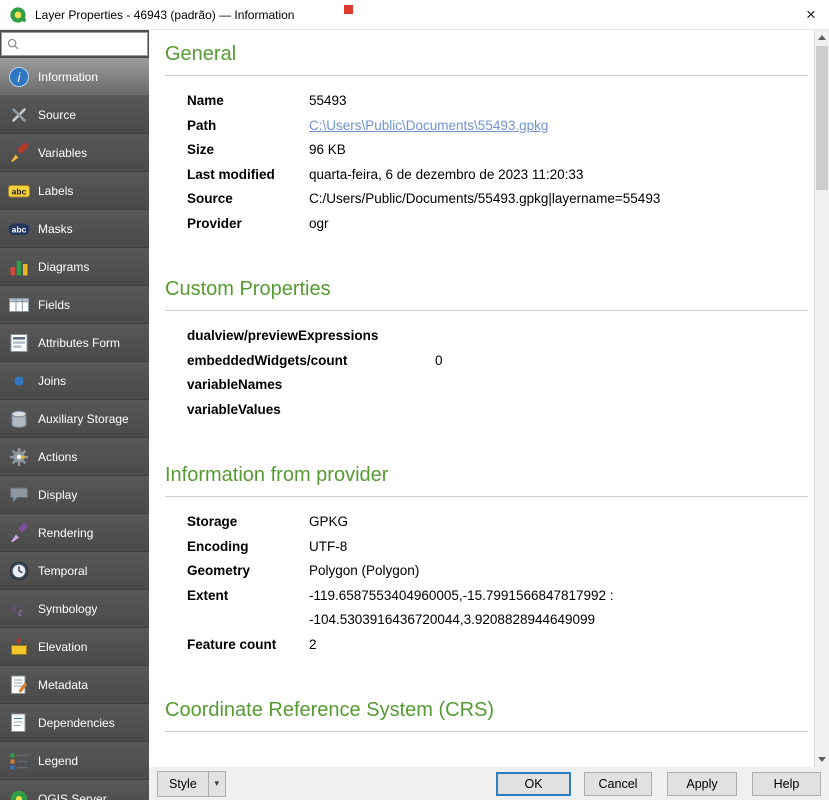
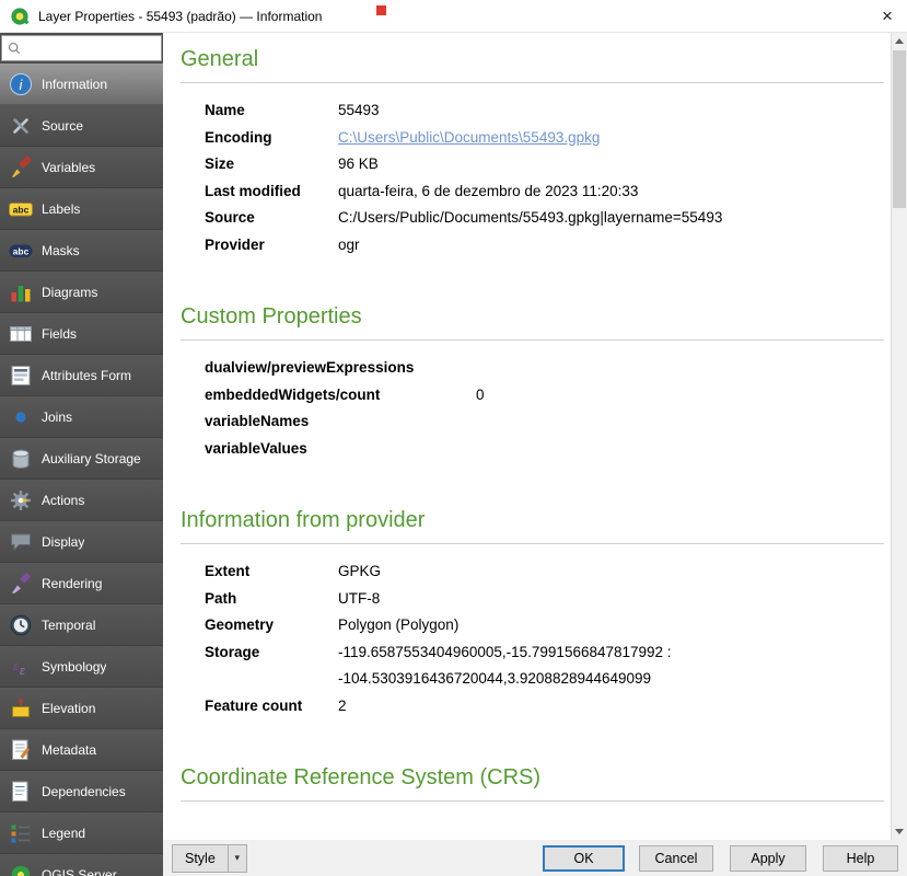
- Layer Properties - 46943 (padrão) — Information
+ Layer Properties - 55493 (padrão) — Information
  ×
  i
  Information
  Source
  Variables
  abc
  Labels
  abc
  Masks
  Diagrams
  Fields
  Attributes Form
  Joins
  Auxiliary Storage
  Actions
  Display
  Rendering
  Temporal
  ε
  ε
  Symbology
  Elevation
  Metadata
  Dependencies
  Legend
  QGIS Server
  General
  Name	55493
- Path	C:\Users\Public\Documents\55493.gpkg
+ Encoding	C:\Users\Public\Documents\55493.gpkg
  Size	96 KB
  Last modified	quarta-feira, 6 de dezembro de 2023 11:20:33
  Source	C:/Users/Public/Documents/55493.gpkg|layername=55493
  Provider	ogr
  Custom Properties
  dualview/previewExpressions
  embeddedWidgets/count	0
  variableNames
  variableValues
  Information from provider
- Storage	GPKG
+ Extent	GPKG
- Encoding	UTF-8
+ Path	UTF-8
  Geometry	Polygon (Polygon)
- Extent	-119.6587553404960005,-15.7991566847817992 : -104.5303916436720044,3.9208828944649099
+ Storage	-119.6587553404960005,-15.7991566847817992 : -104.5303916436720044,3.9208828944649099
  Feature count	2
  Coordinate Reference System (CRS)
  Style
  ▾
  OK
  Cancel
  Apply
  Help
